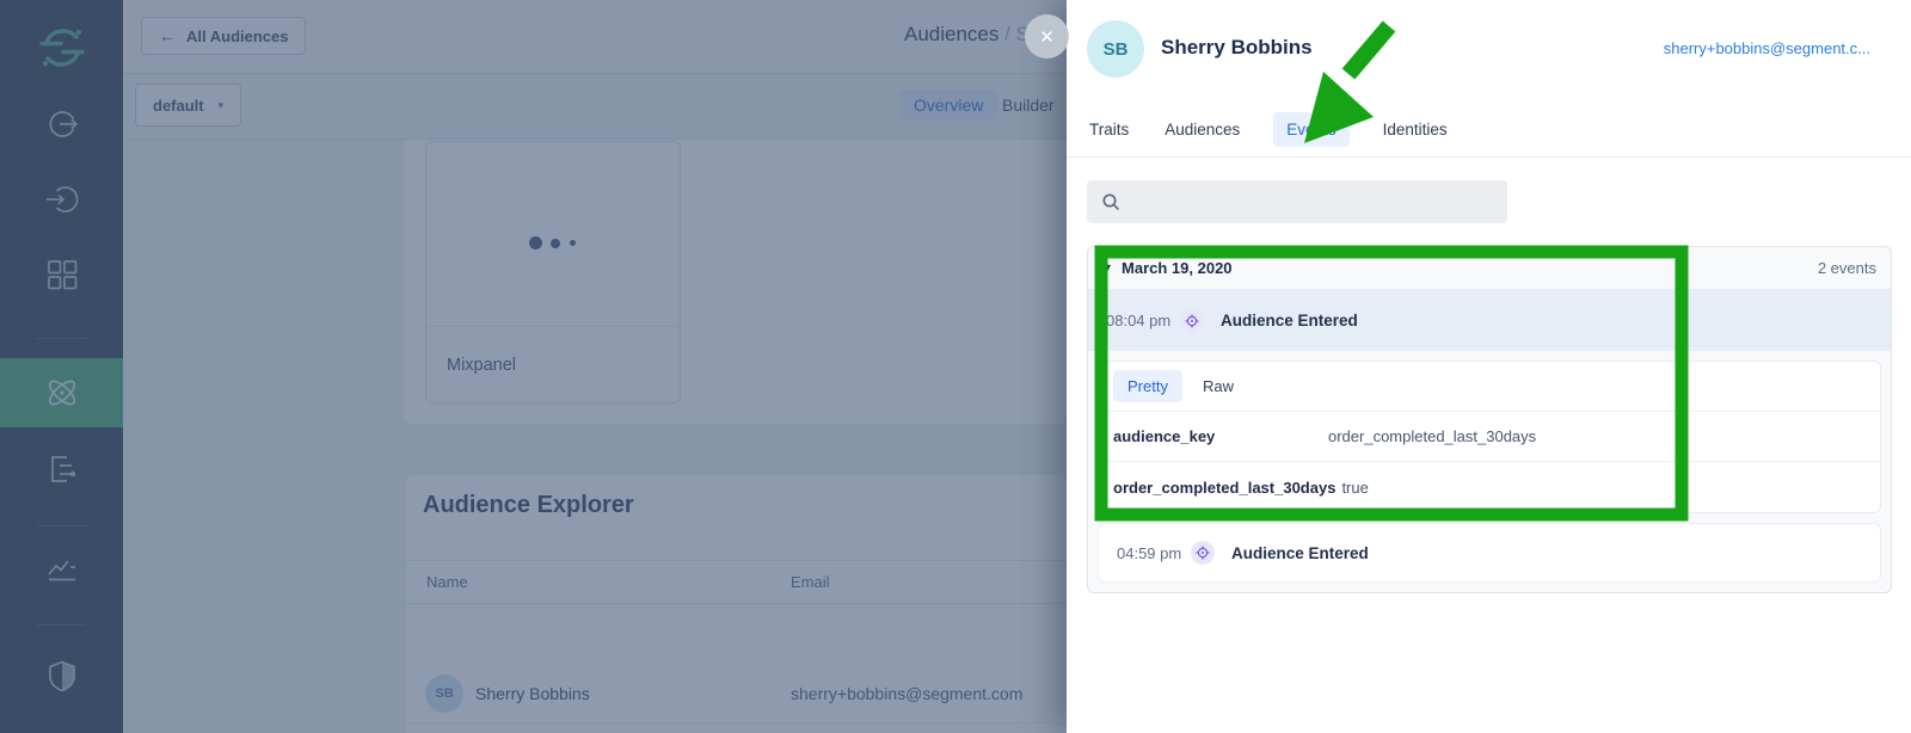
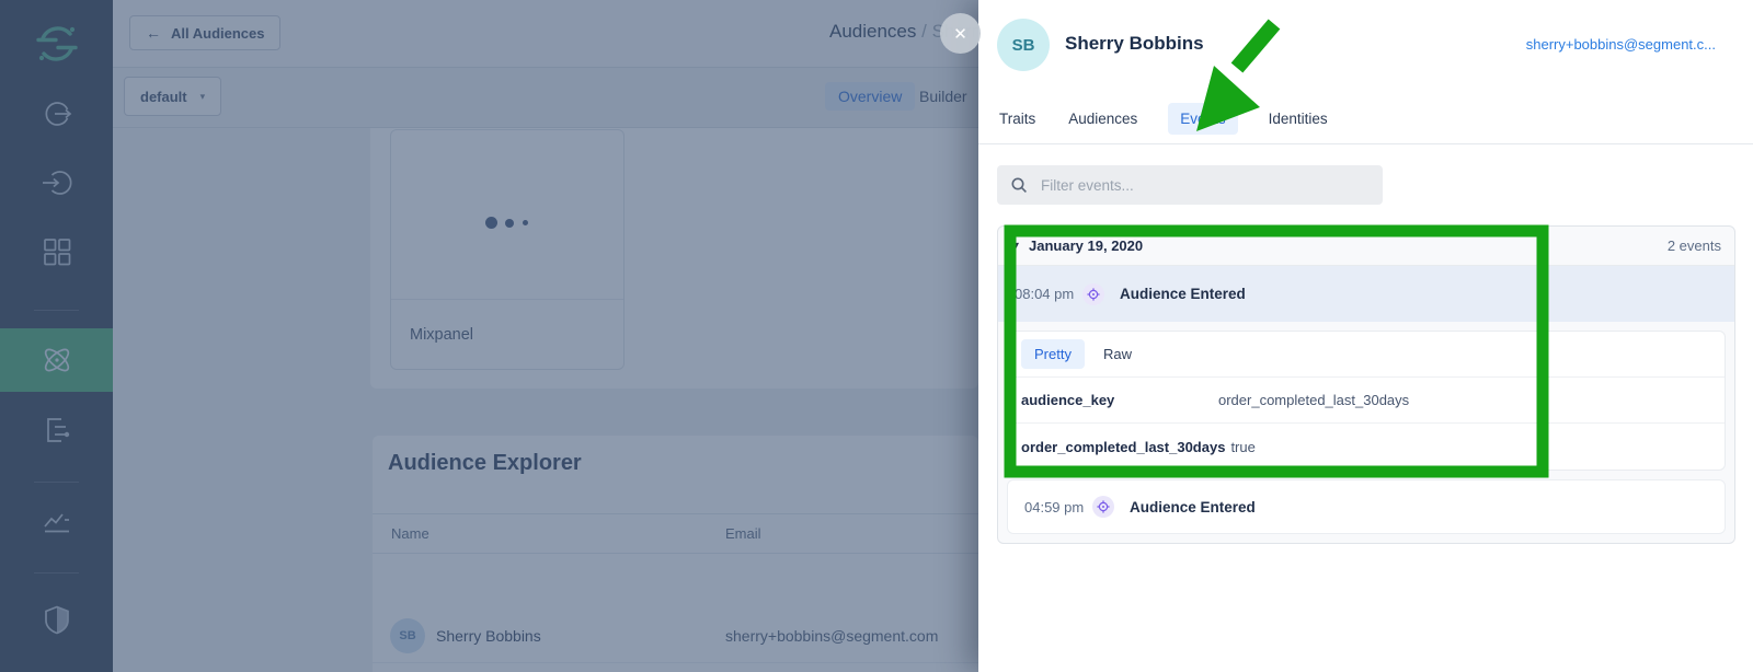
  ←
  All Audiences
  default
  ▾
  Overview
  Builder
  Mixpanel
  Audience Explorer
  Name
  Email
  SB
  Sherry Bobbins
  sherry+bobbins@segment.com
  ✕
  SB
  Sherry Bobbins
  sherry+bobbins@segment.c...
  Traits
  Audiences
  Identities
+ Filter events...
  ▾
- March 19, 2020
+ January 19, 2020
  2 events
  08:04 pm
  Audience Entered
  Pretty
  Raw
  audience_key
  order_completed_last_30days
  order_completed_last_30days
  true
  04:59 pm
  Audience Entered
